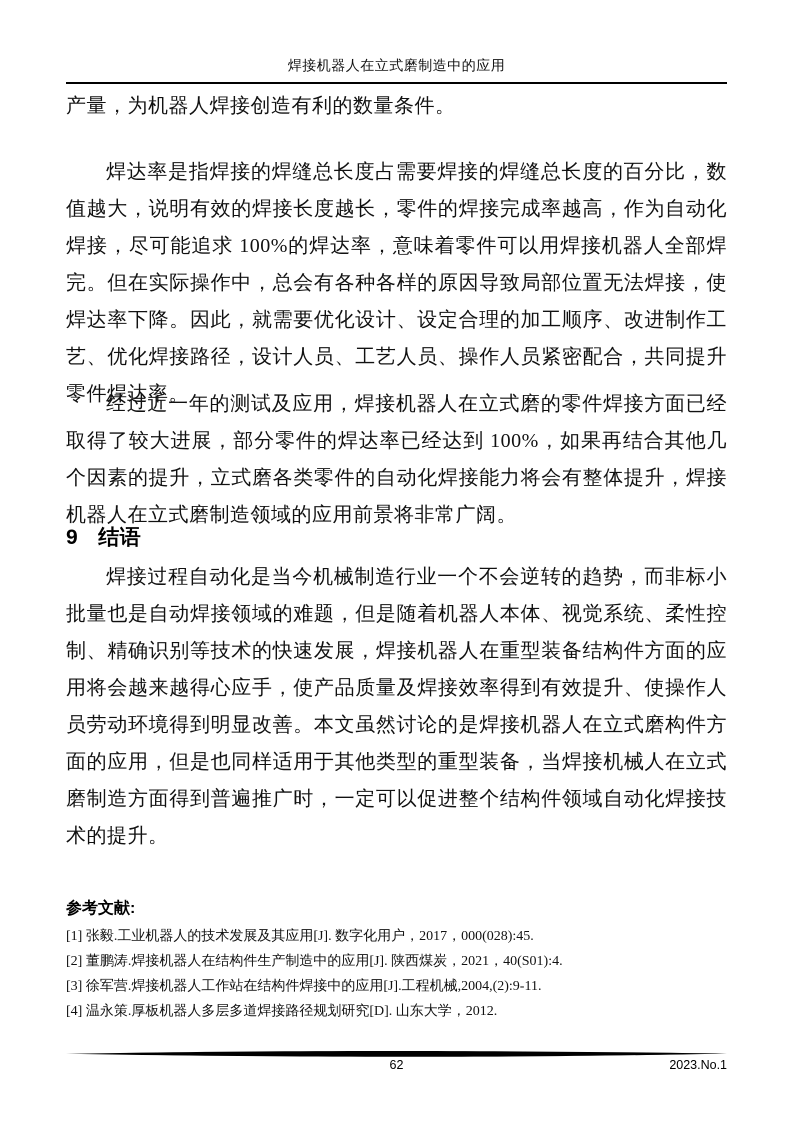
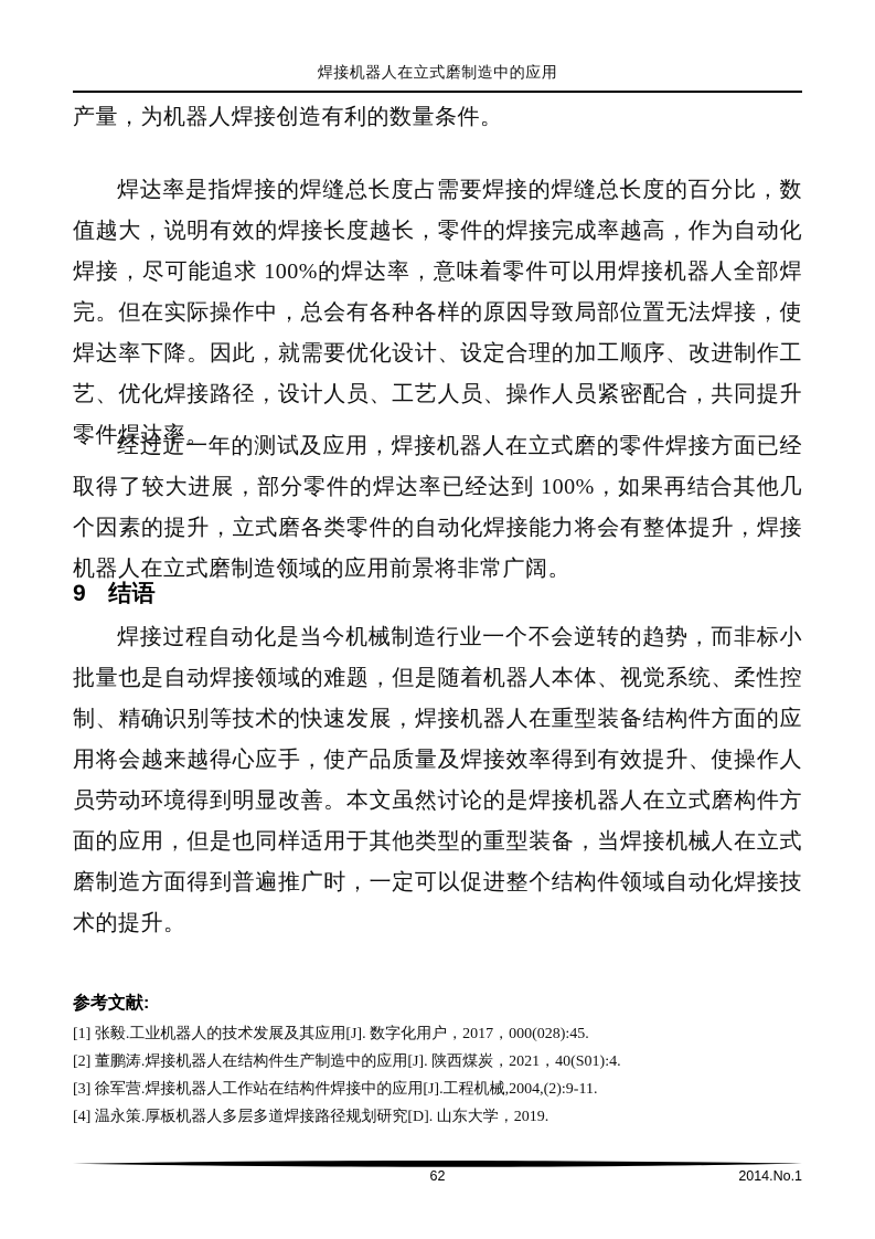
  焊接机器人在立式磨制造中的应用
  产量，为机器人焊接创造有利的数量条件。
  焊达率是指焊接的焊缝总长度占需要焊接的焊缝总长度的百分比，数值越大，说明有效的焊接长度越长，零件的焊接完成率越高，作为自动化焊接，尽可能追求 100%的焊达率，意味着零件可以用焊接机器人全部焊完。但在实际操作中，总会有各种各样的原因导致局部位置无法焊接，使焊达率下降。因此，就需要优化设计、设定合理的加工顺序、改进制作工艺、优化焊接路径，设计人员、工艺人员、操作人员紧密配合，共同提升零件焊达率。
  经过近一年的测试及应用，焊接机器人在立式磨的零件焊接方面已经取得了较大进展，部分零件的焊达率已经达到 100%，如果再结合其他几个因素的提升，立式磨各类零件的自动化焊接能力将会有整体提升，焊接机器人在立式磨制造领域的应用前景将非常广阔。
  9 结语
  焊接过程自动化是当今机械制造行业一个不会逆转的趋势，而非标小批量也是自动焊接领域的难题，但是随着机器人本体、视觉系统、柔性控制、精确识别等技术的快速发展，焊接机器人在重型装备结构件方面的应用将会越来越得心应手，使产品质量及焊接效率得到有效提升、使操作人员劳动环境得到明显改善。本文虽然讨论的是焊接机器人在立式磨构件方面的应用，但是也同样适用于其他类型的重型装备，当焊接机械人在立式磨制造方面得到普遍推广时，一定可以促进整个结构件领域自动化焊接技术的提升。
  参考文献:
  [1] 张毅.工业机器人的技术发展及其应用[J]. 数字化用户，2017，000(028):45.
  [2] 董鹏涛.焊接机器人在结构件生产制造中的应用[J]. 陕西煤炭，2021，40(S01):4.
  [3] 徐军营.焊接机器人工作站在结构件焊接中的应用[J].工程机械,2004,(2):9-11.
- [4] 温永策.厚板机器人多层多道焊接路径规划研究[D]. 山东大学，2012.
+ [4] 温永策.厚板机器人多层多道焊接路径规划研究[D]. 山东大学，2019.
  62
- 2023.No.1
+ 2014.No.1
